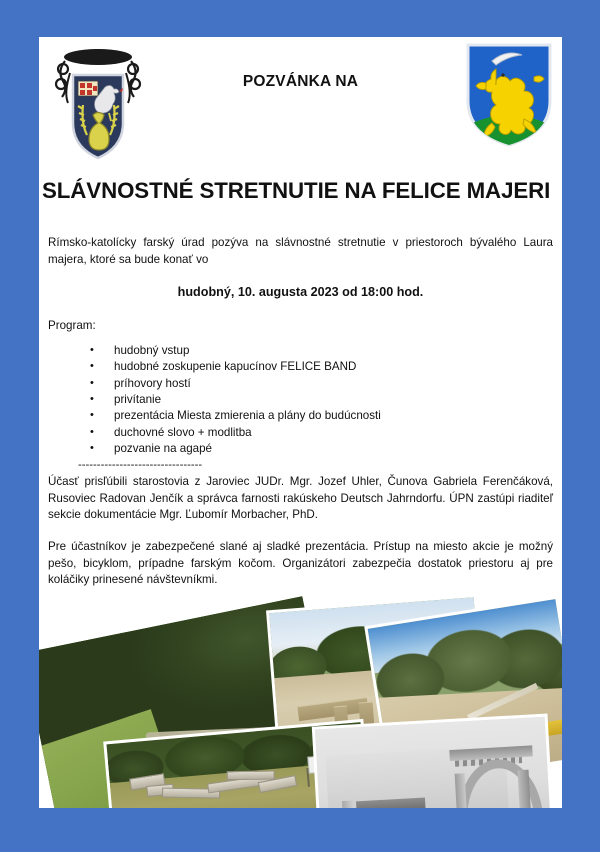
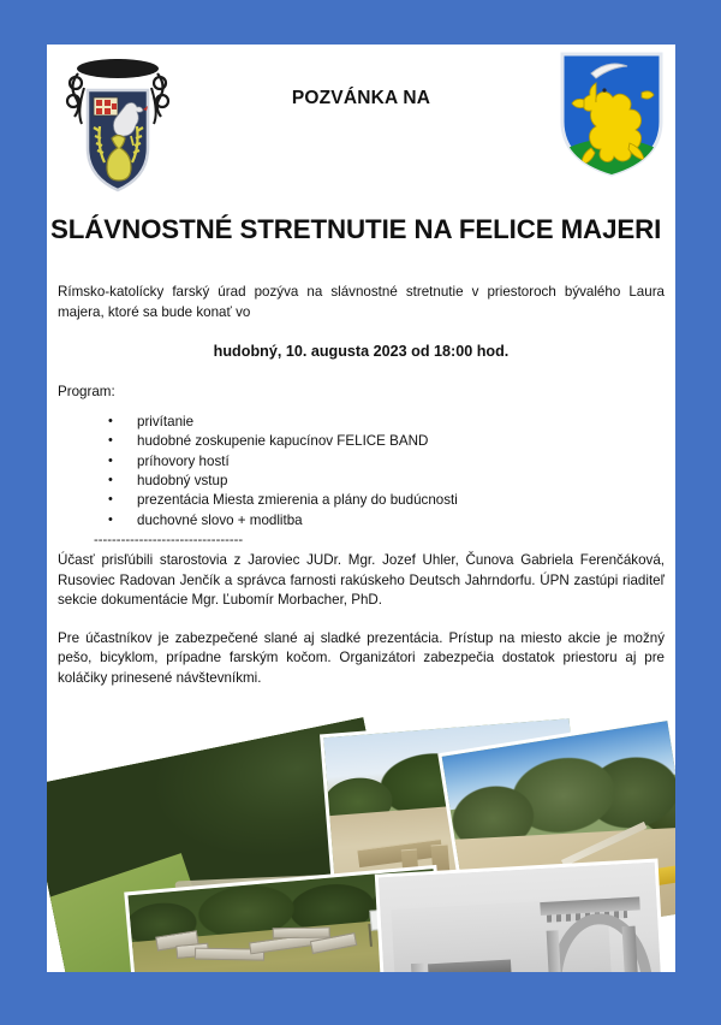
  POZVÁNKA NA
  SLÁVNOSTNÉ STRETNUTIE NA FELICE MAJERI
  Rímsko-katolícky farský úrad pozýva na slávnostné stretnutie v priestoroch bývalého Laura majera, ktoré sa bude konať vo
  hudobný, 10. augusta 2023 od 18:00 hod.
  Program:
- hudobný vstup
+ privítanie
  hudobné zoskupenie kapucínov FELICE BAND
  príhovory hostí
- privítanie
+ hudobný vstup
  prezentácia Miesta zmierenia a plány do budúcnosti
  duchovné slovo + modlitba
- pozvanie na agapé
  ---------------------------------
  Účasť prisľúbili starostovia z Jaroviec JUDr. Mgr. Jozef Uhler, Čunova Gabriela Ferenčáková, Rusoviec Radovan Jenčík a správca farnosti rakúskeho Deutsch Jahrndorfu. ÚPN zastúpi riaditeľ sekcie dokumentácie Mgr. Ľubomír Morbacher, PhD.
  Pre účastníkov je zabezpečené slané aj sladké prezentácia. Prístup na miesto akcie je možný pešo, bicyklom, prípadne farským kočom. Organizátori zabezpečia dostatok priestoru aj pre koláčiky prinesené návštevníkmi.
